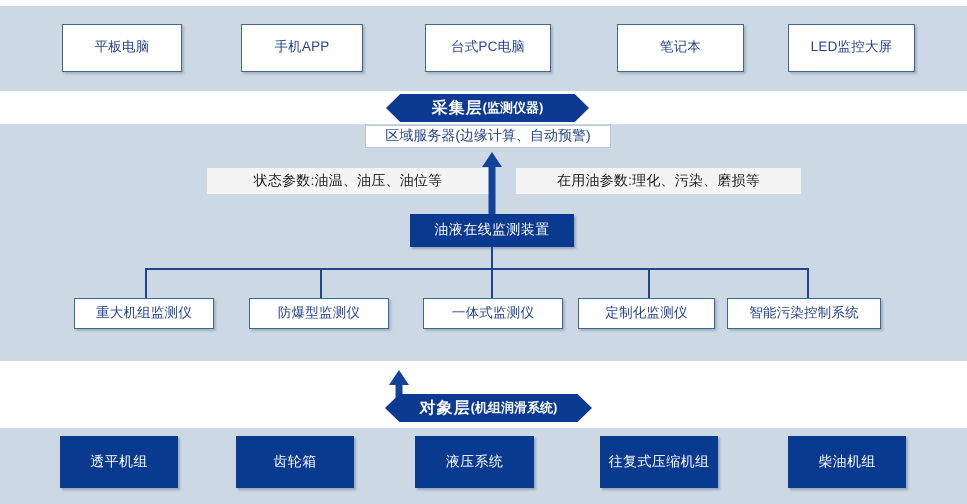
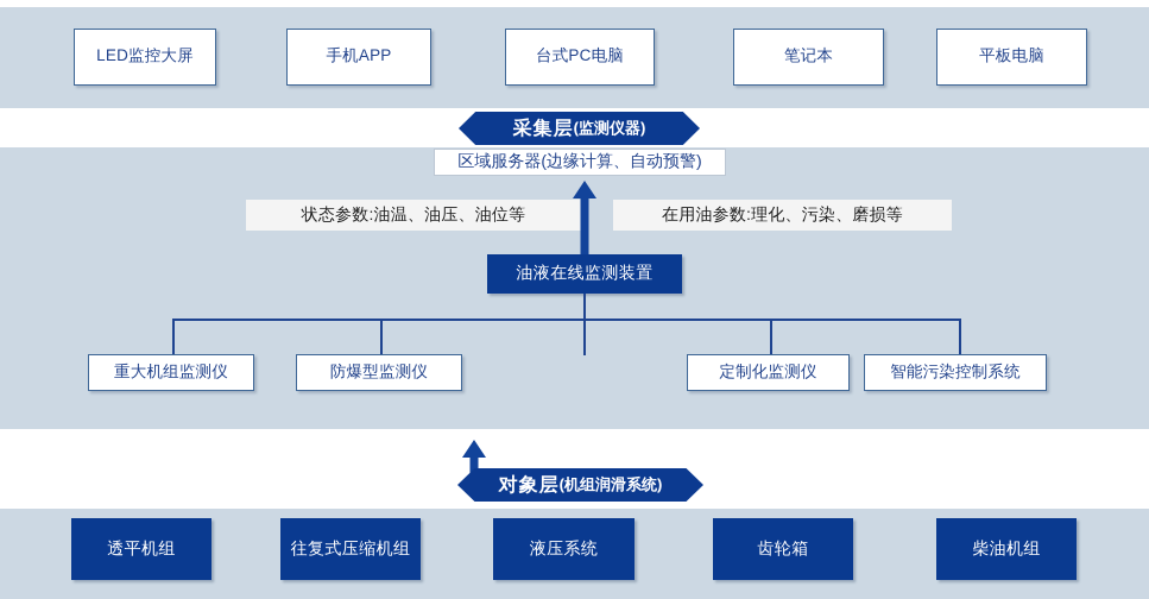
- 平板电脑
+ LED监控大屏
  手机APP
  台式PC电脑
  笔记本
- LED监控大屏
+ 平板电脑
  采集层
  (监测仪器)
  区域服务器(边缘计算、自动预警)
  状态参数:油温、油压、油位等
  在用油参数:理化、污染、磨损等
  油液在线监测装置
  重大机组监测仪
  防爆型监测仪
- 一体式监测仪
  定制化监测仪
  智能污染控制系统
  对象层
  (机组润滑系统)
  透平机组
- 齿轮箱
+ 往复式压缩机组
  液压系统
- 往复式压缩机组
+ 齿轮箱
  柴油机组
